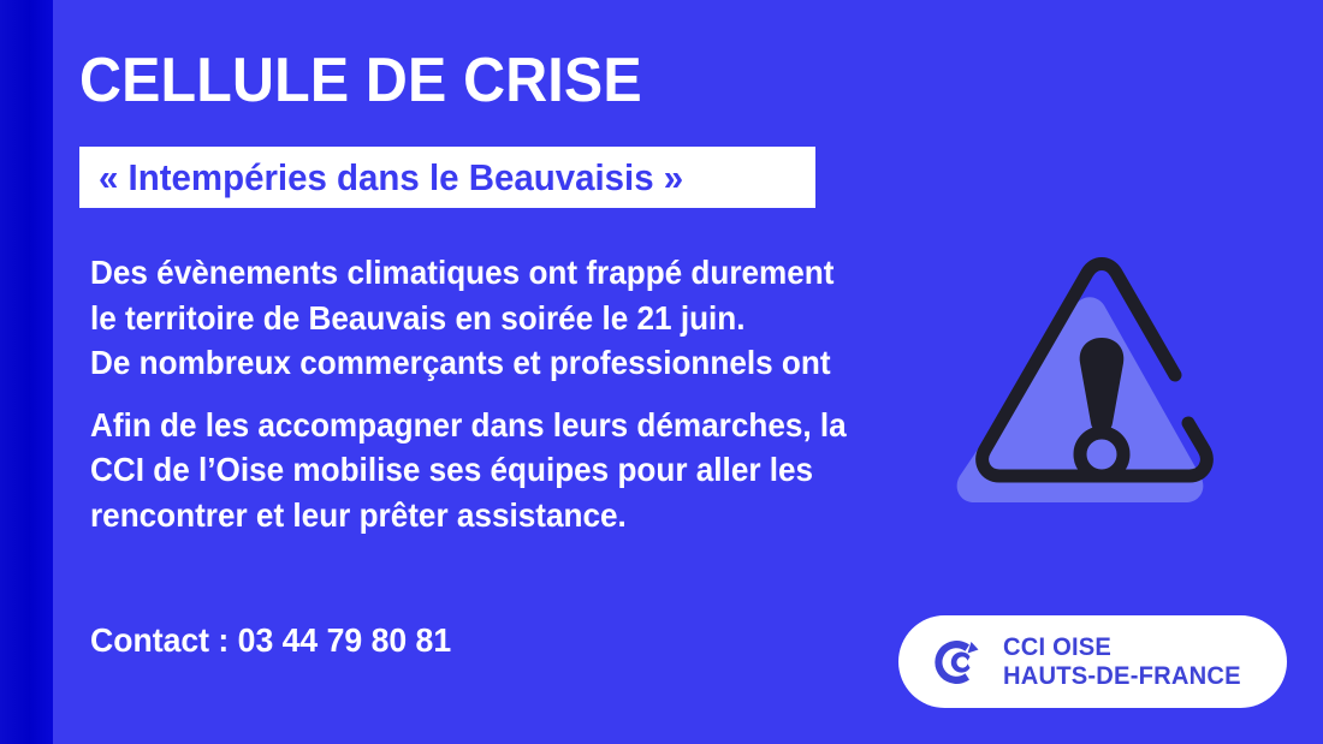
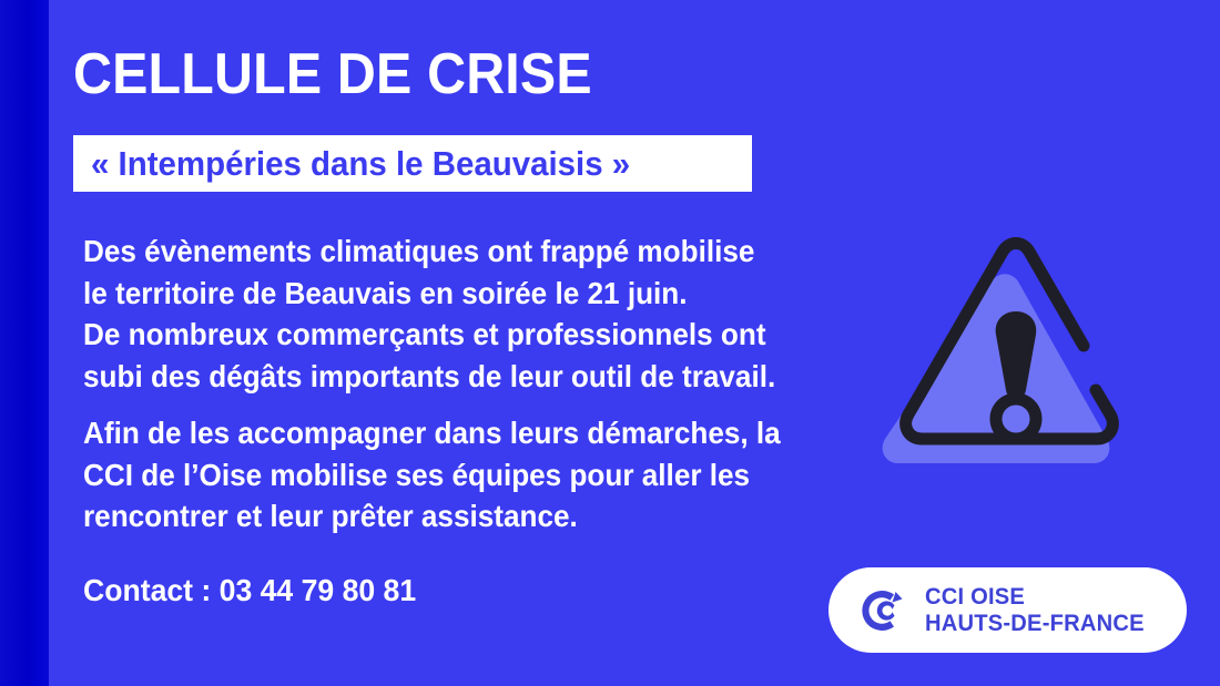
  CELLULE DE CRISE
  « Intempéries dans le Beauvaisis »
- Des évènements climatiques ont frappé durement
+ Des évènements climatiques ont frappé mobilise
  le territoire de Beauvais en soirée le 21 juin.
  De nombreux commerçants et professionnels ont
+ subi des dégâts importants de leur outil de travail.
  Afin de les accompagner dans leurs démarches, la
  CCI de l’Oise mobilise ses équipes pour aller les
  rencontrer et leur prêter assistance.
  Contact : 03 44 79 80 81
  CCI OISE
  HAUTS-DE-FRANCE
